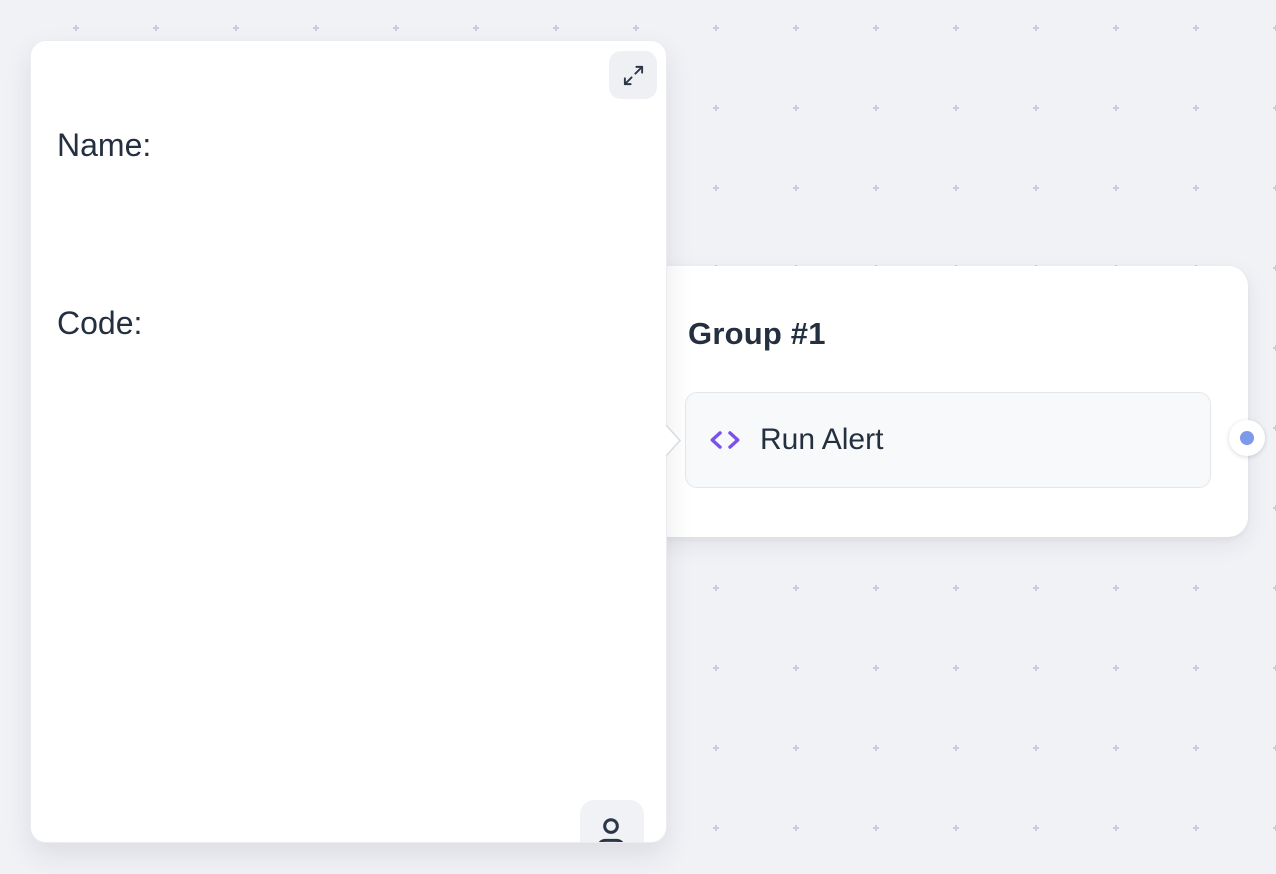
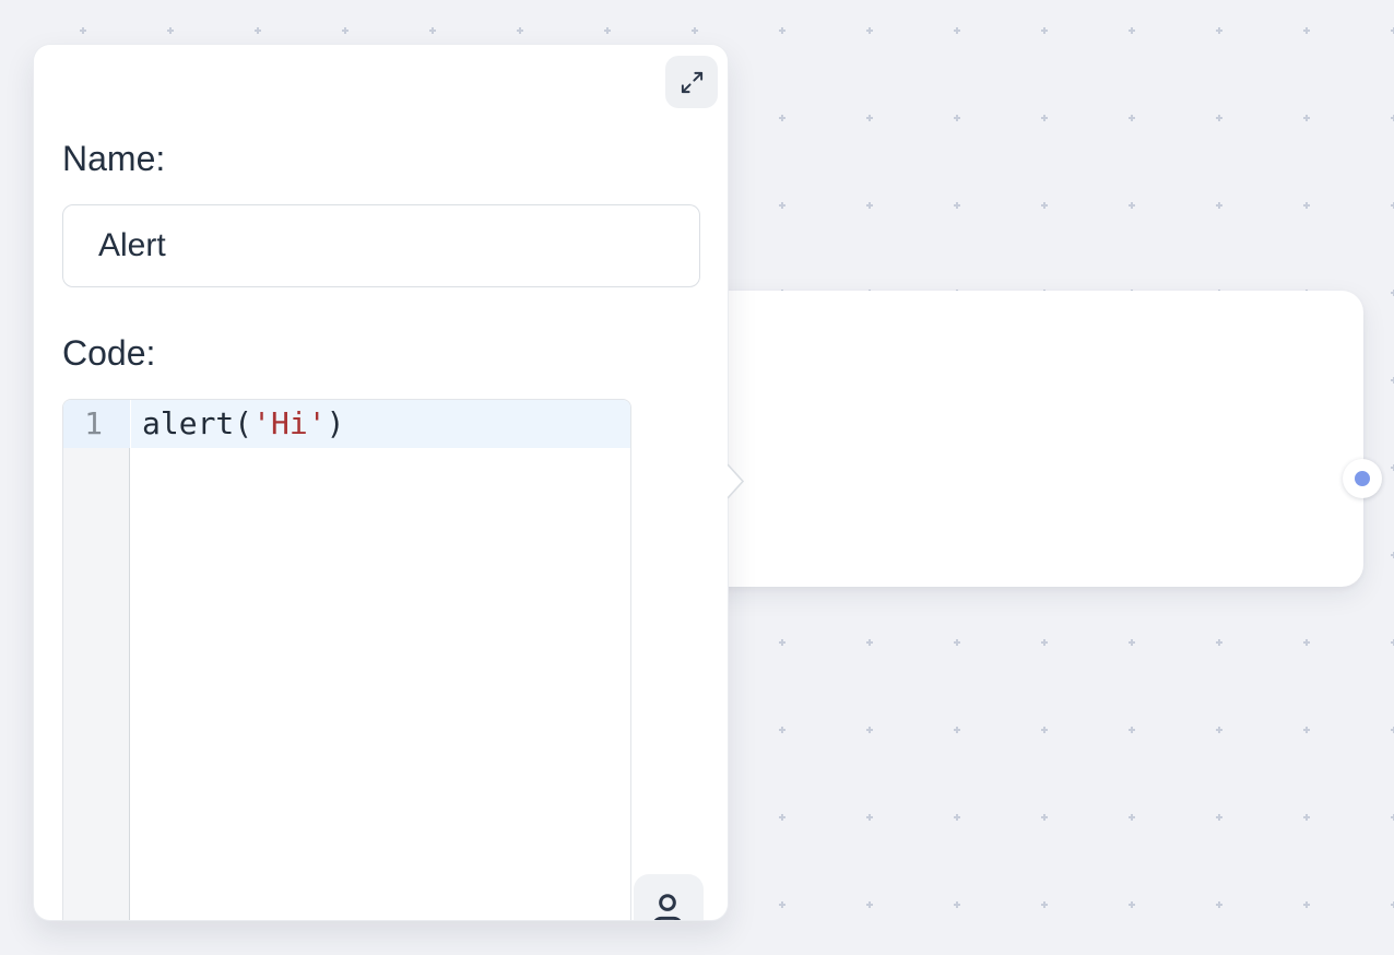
- Group #1
- Run Alert
  Name:
+ Alert
  Code:
+ 1
+ alert('Hi')
